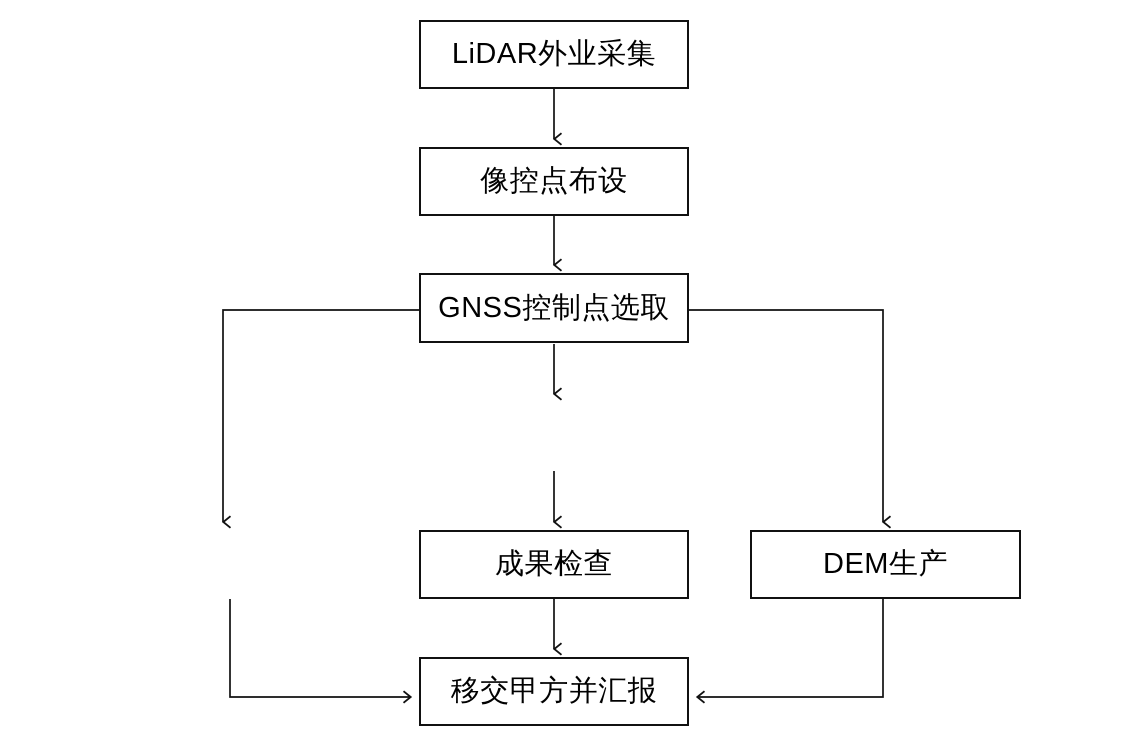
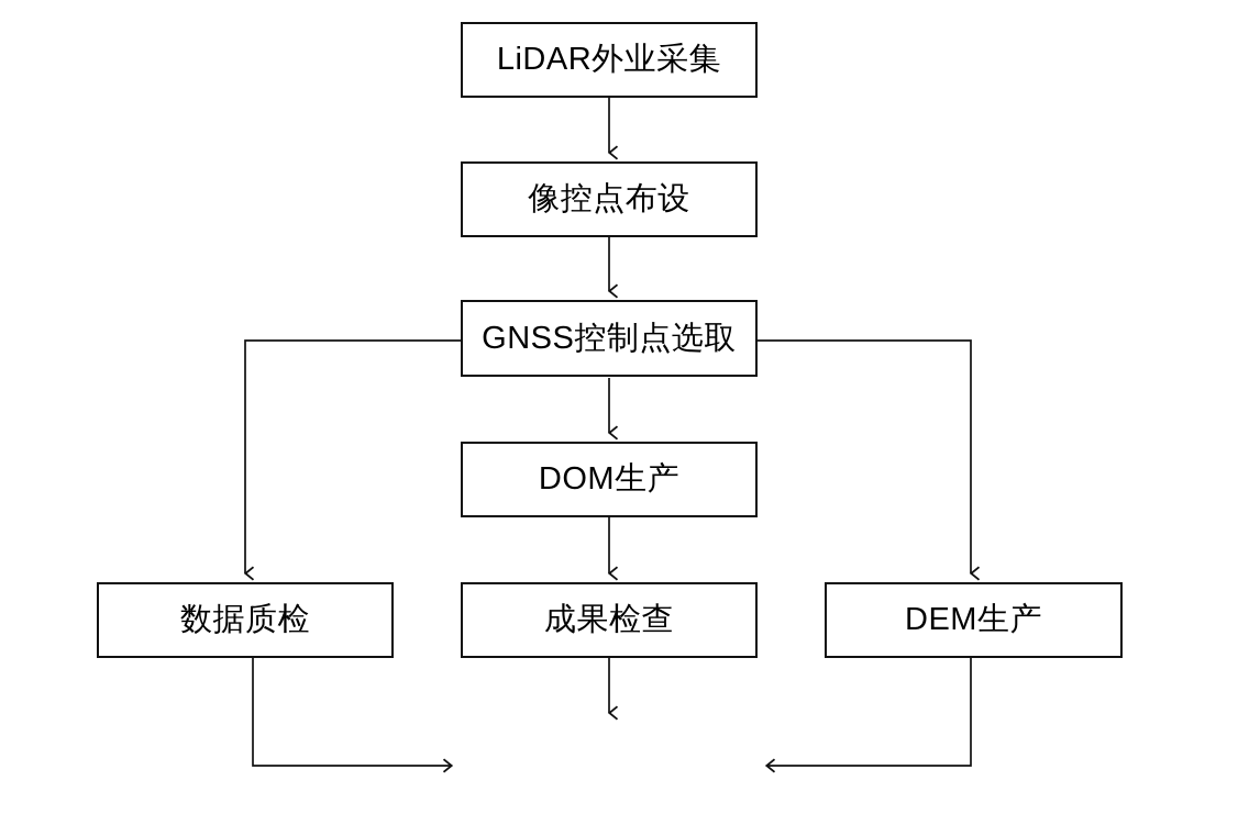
  LiDAR外业采集
  像控点布设
  GNSS控制点选取
+ DOM生产
+ 数据质检
  成果检查
  DEM生产
- 移交甲方并汇报
